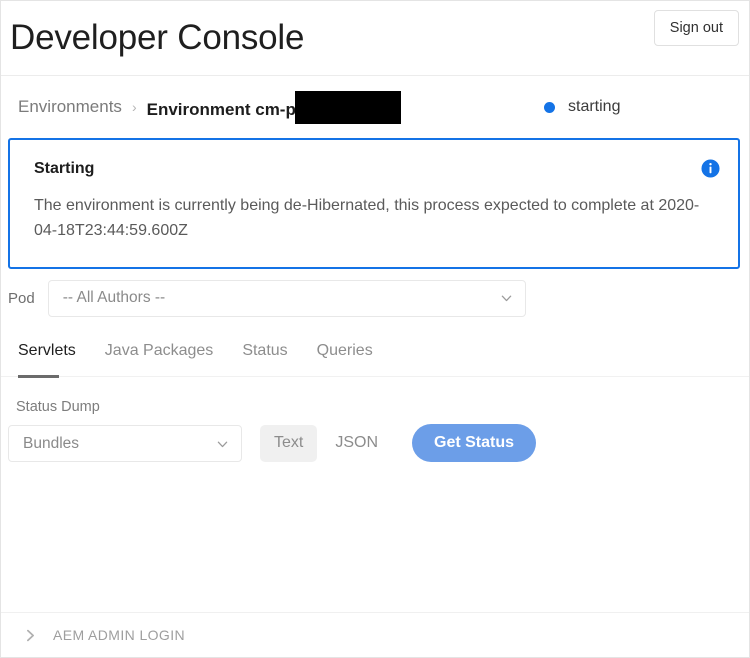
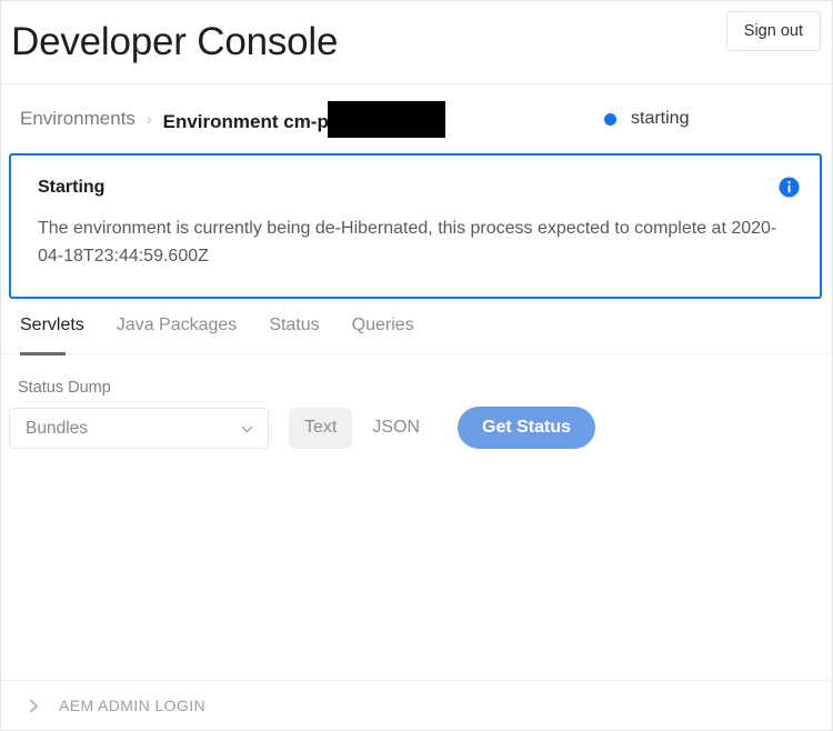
  Developer Console
  Sign out
  Environments
  ›
  Environment cm-p
  starting
  Starting
  The environment is currently being de-Hibernated, this process expected to complete at 2020-04-18T23:44:59.600Z
- Pod
- -- All Authors --
  Servlets
  Java Packages
  Status
  Queries
  Status Dump
  Bundles
  Text
  JSON
  Get Status
  AEM ADMIN LOGIN
